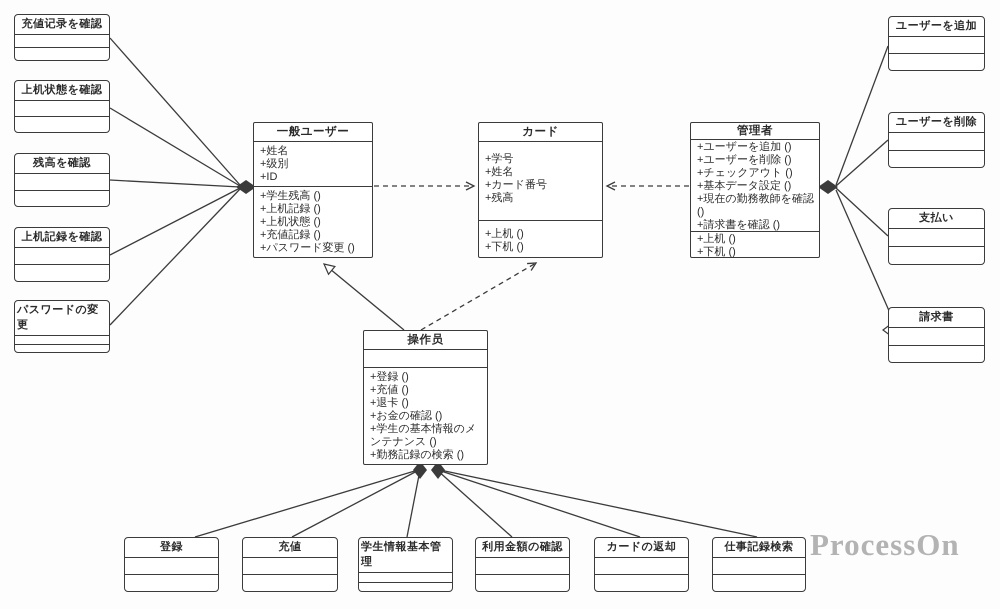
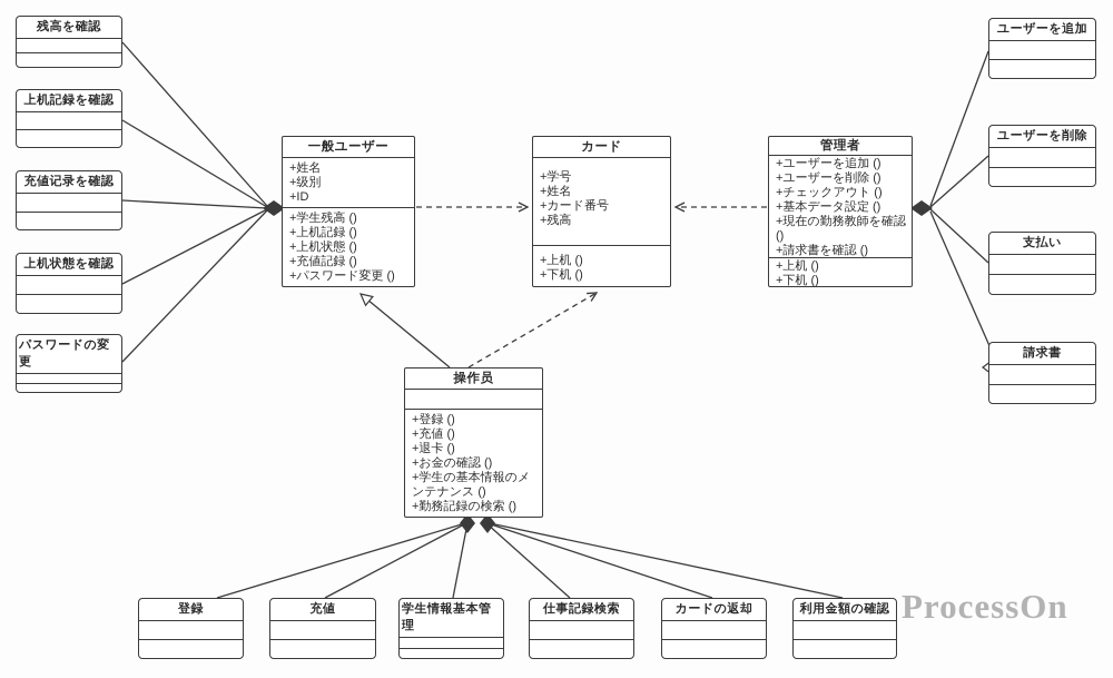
- 充値记录を確認
+ 残高を確認
- 上机状態を確認
+ 上机記録を確認
- 残高を確認
+ 充値记录を確認
- 上机記録を確認
+ 上机状態を確認
  パスワードの変更
  ユーザーを追加
  ユーザーを削除
  支払い
  請求書
  登録
  充値
  学生情報基本管理
- 利用金額の確認
+ 仕事記録検索
  カードの返却
- 仕事記録検索
+ 利用金額の確認
  一般ユーザー
  +姓名
  +级別
  +ID
  +学生残高 ()
  +上机記録 ()
  +上机状態 ()
  +充値記録 ()
  +パスワード変更 ()
  カード
  +学号
  +姓名
  +カード番号
  +残高
  +上机 ()
  +下机 ()
  管理者
  +ユーザーを追加 ()
  +ユーザーを削除 ()
  +チェックアウト ()
  +基本データ設定 ()
  +現在の勤務教師を確認 ()
  +請求書を確認 ()
  +上机 ()
  +下机 ()
  操作员
  +登録 ()
  +充値 ()
  +退卡 ()
  +お金の確認 ()
  +学生の基本情報のメンテナンス ()
  +勤務記録の検索 ()
  ProcessOn
